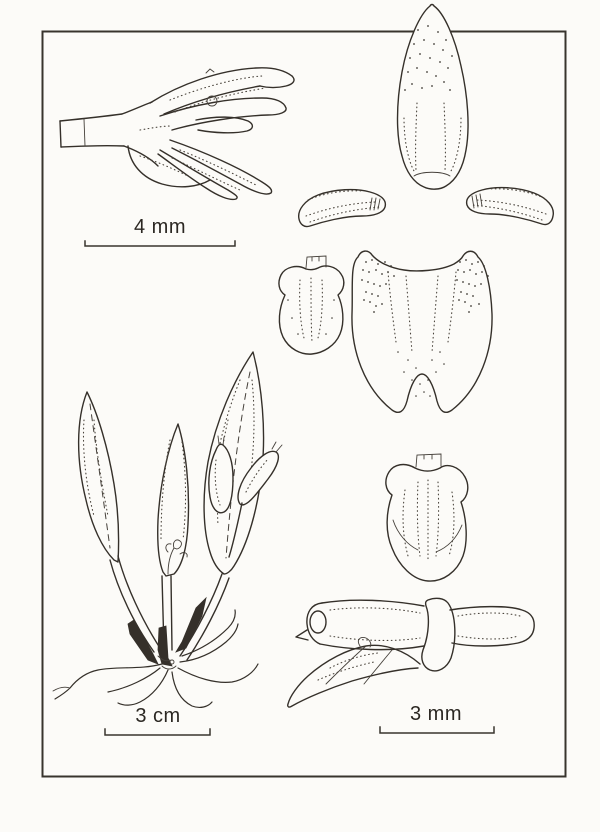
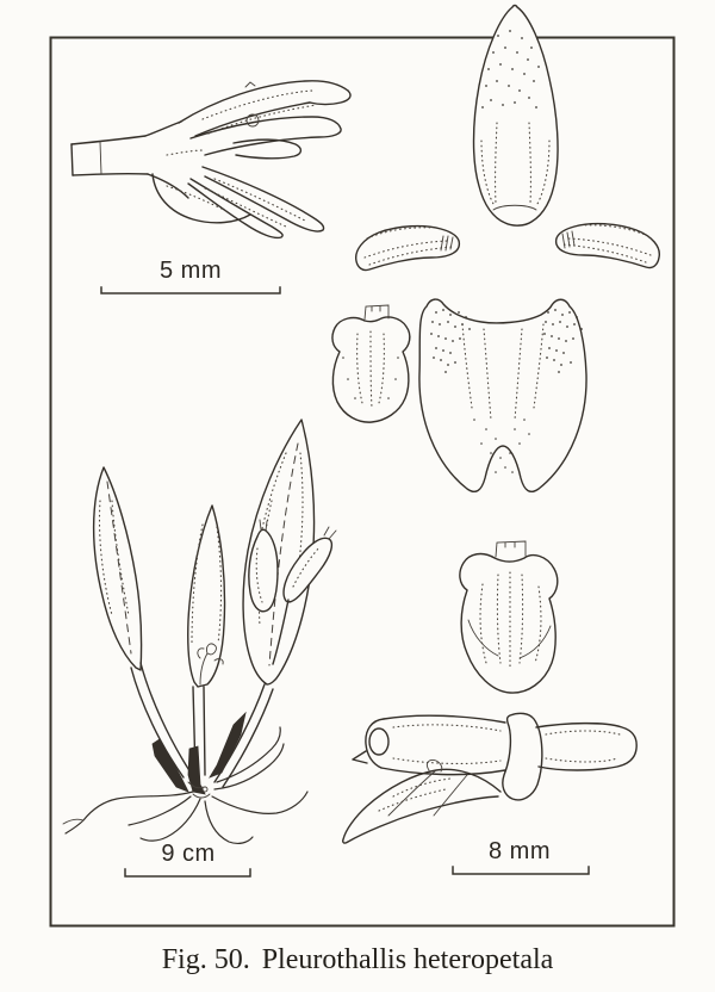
- 4 mm
+ 5 mm
- 3 cm
+ 9 cm
- 3 mm
+ 8 mm
+ Fig. 50. Pleurothallis heteropetala
